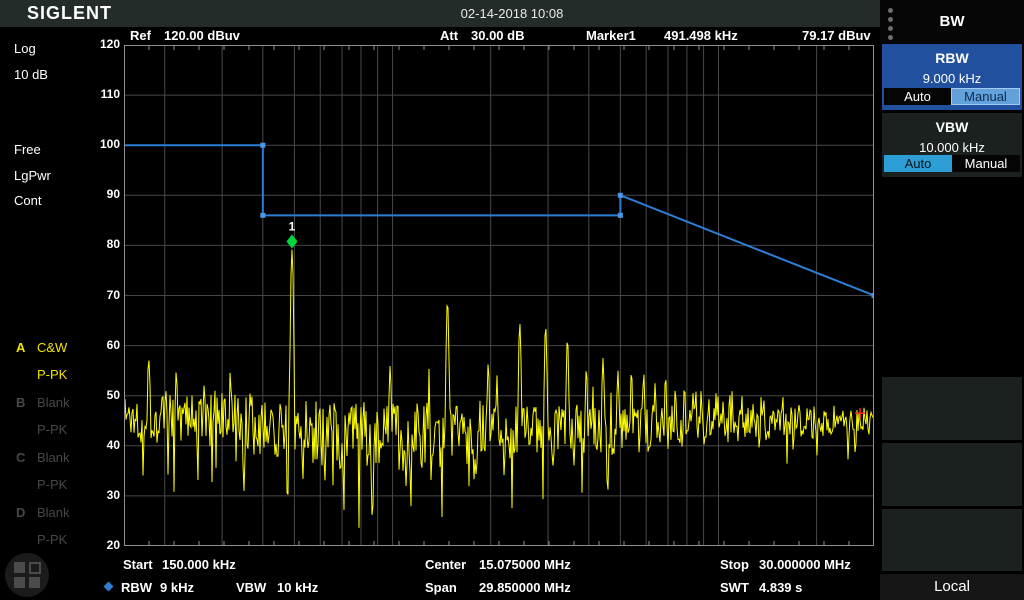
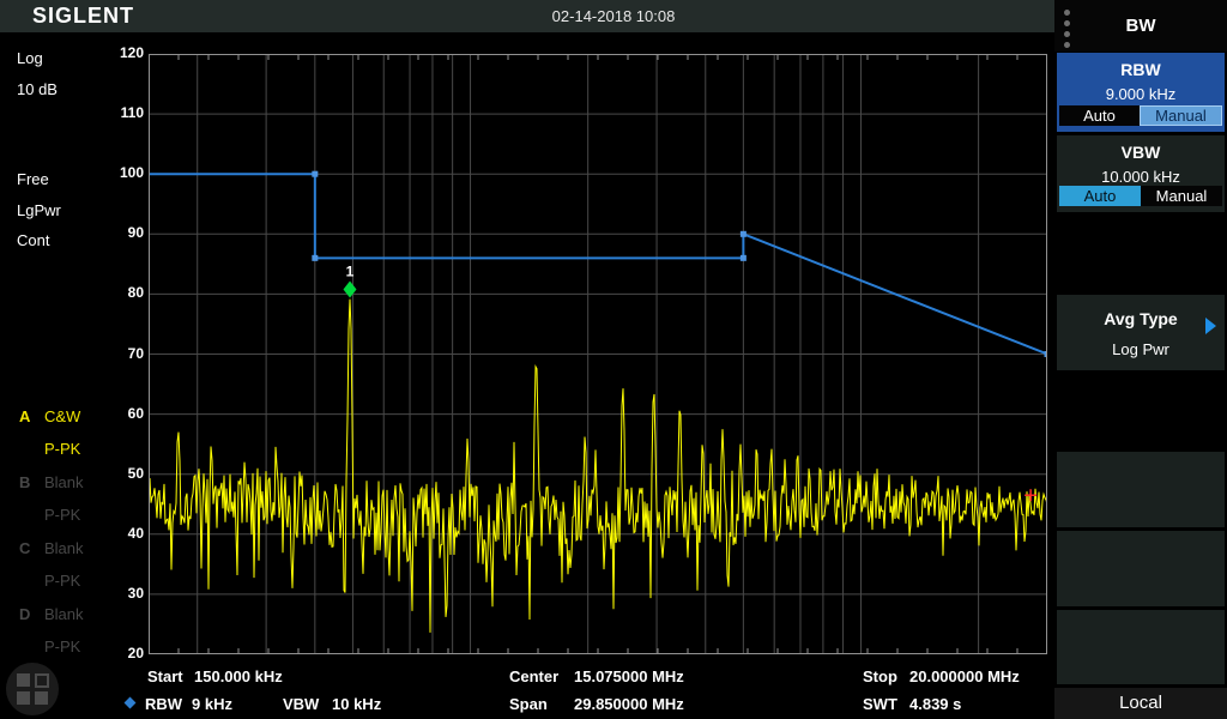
  SIGLENT
  02-14-2018 10:08
- Ref
- 120.00 dBuv
- Att
- 30.00 dB
- Marker1
- 491.498 kHz
- 79.17 dBuv
  Log
  10 dB
  Free
  LgPwr
  Cont
  A
  C&W
  P-PK
  B
  Blank
  P-PK
  C
  Blank
  P-PK
  D
  Blank
  P-PK
  120
  110
  100
  90
  80
  70
  60
  50
  40
  30
  20
  1
  Start
  150.000 kHz
  Center
  15.075000 MHz
  Stop
- 30.000000 MHz
+ 20.000000 MHz
  RBW
  9 kHz
  VBW
  10 kHz
  Span
  29.850000 MHz
  SWT
  4.839 s
  BW
  RBW
  9.000 kHz
  Auto
  Manual
  VBW
  10.000 kHz
  Auto
  Manual
+ Avg Type
+ Log Pwr
  Local
